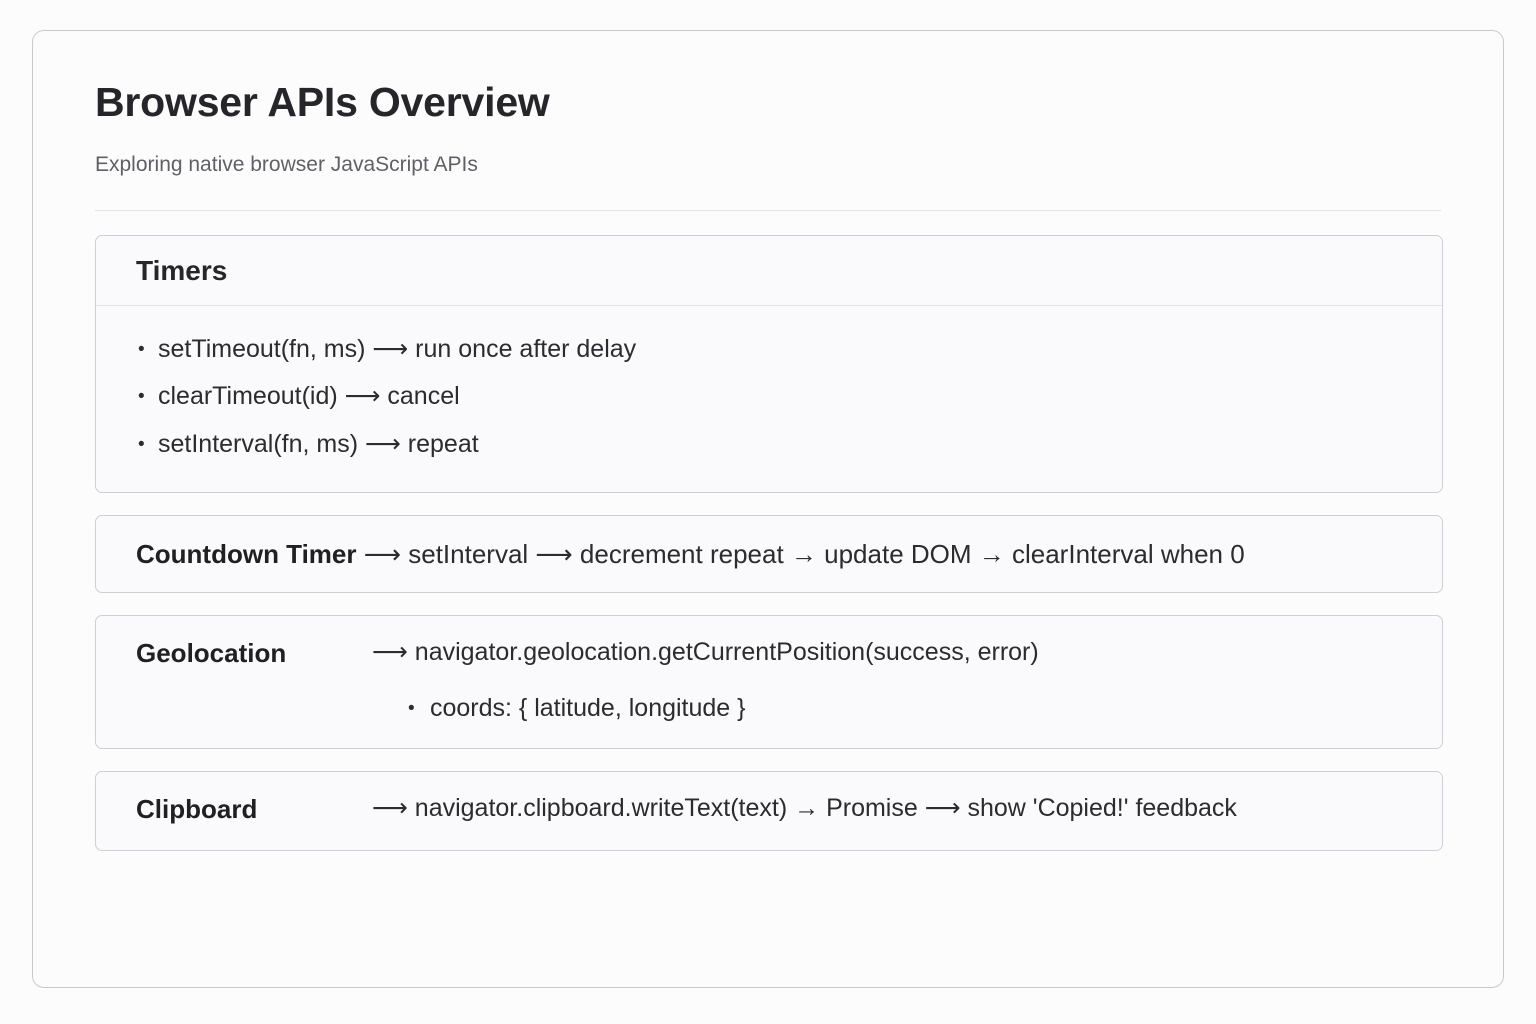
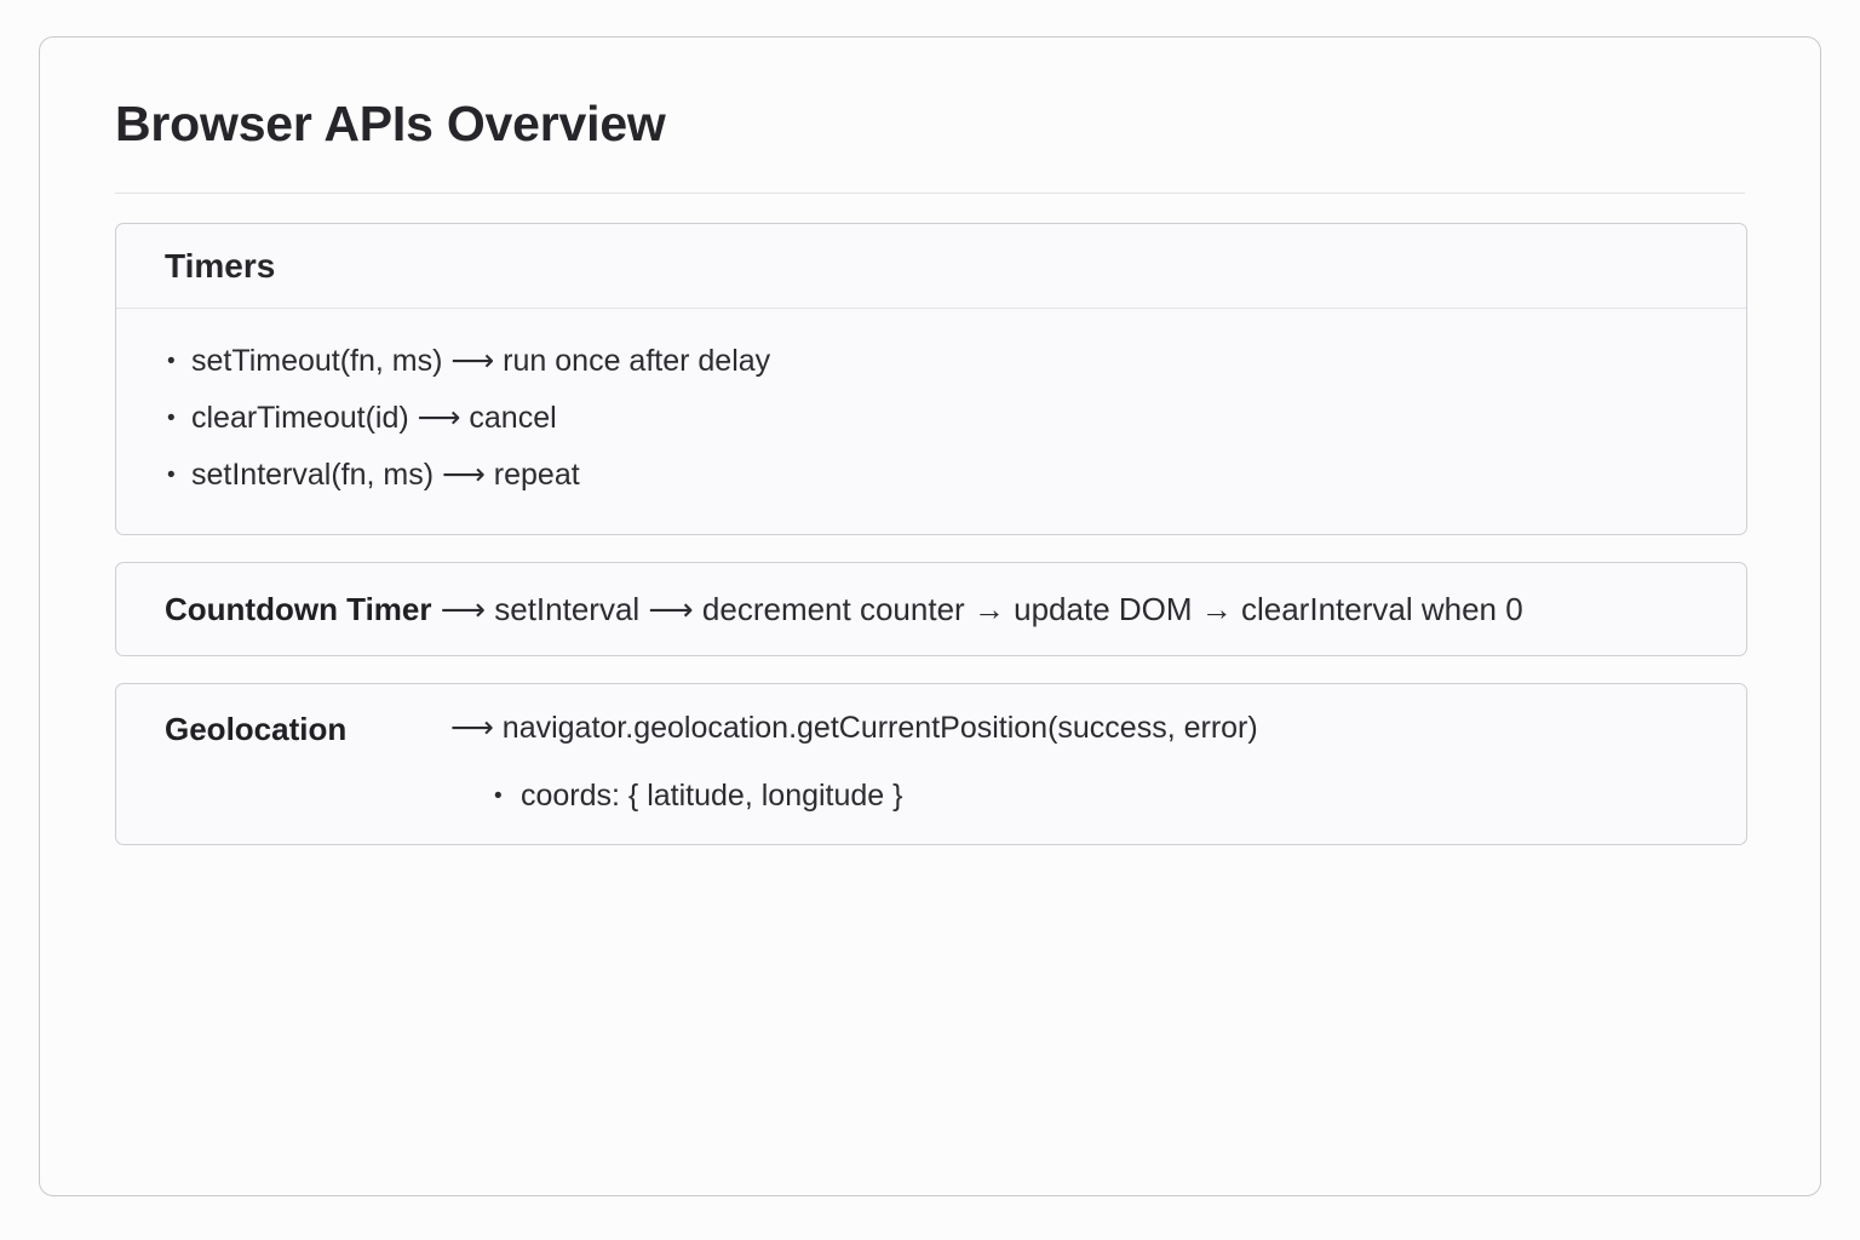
  Browser APIs Overview
- Exploring native browser JavaScript APIs
  Timers
  •
  setTimeout(fn, ms) ⟶ run once after delay
  •
  clearTimeout(id) ⟶ cancel
  •
  setInterval(fn, ms) ⟶ repeat
- Countdown Timer ⟶ setInterval ⟶ decrement repeat → update DOM → clearInterval when 0
+ Countdown Timer ⟶ setInterval ⟶ decrement counter → update DOM → clearInterval when 0
  Geolocation
  ⟶ navigator.geolocation.getCurrentPosition(success, error)
  •
  coords: { latitude, longitude }
- Clipboard
- ⟶ navigator.clipboard.writeText(text) → Promise ⟶ show 'Copied!' feedback
